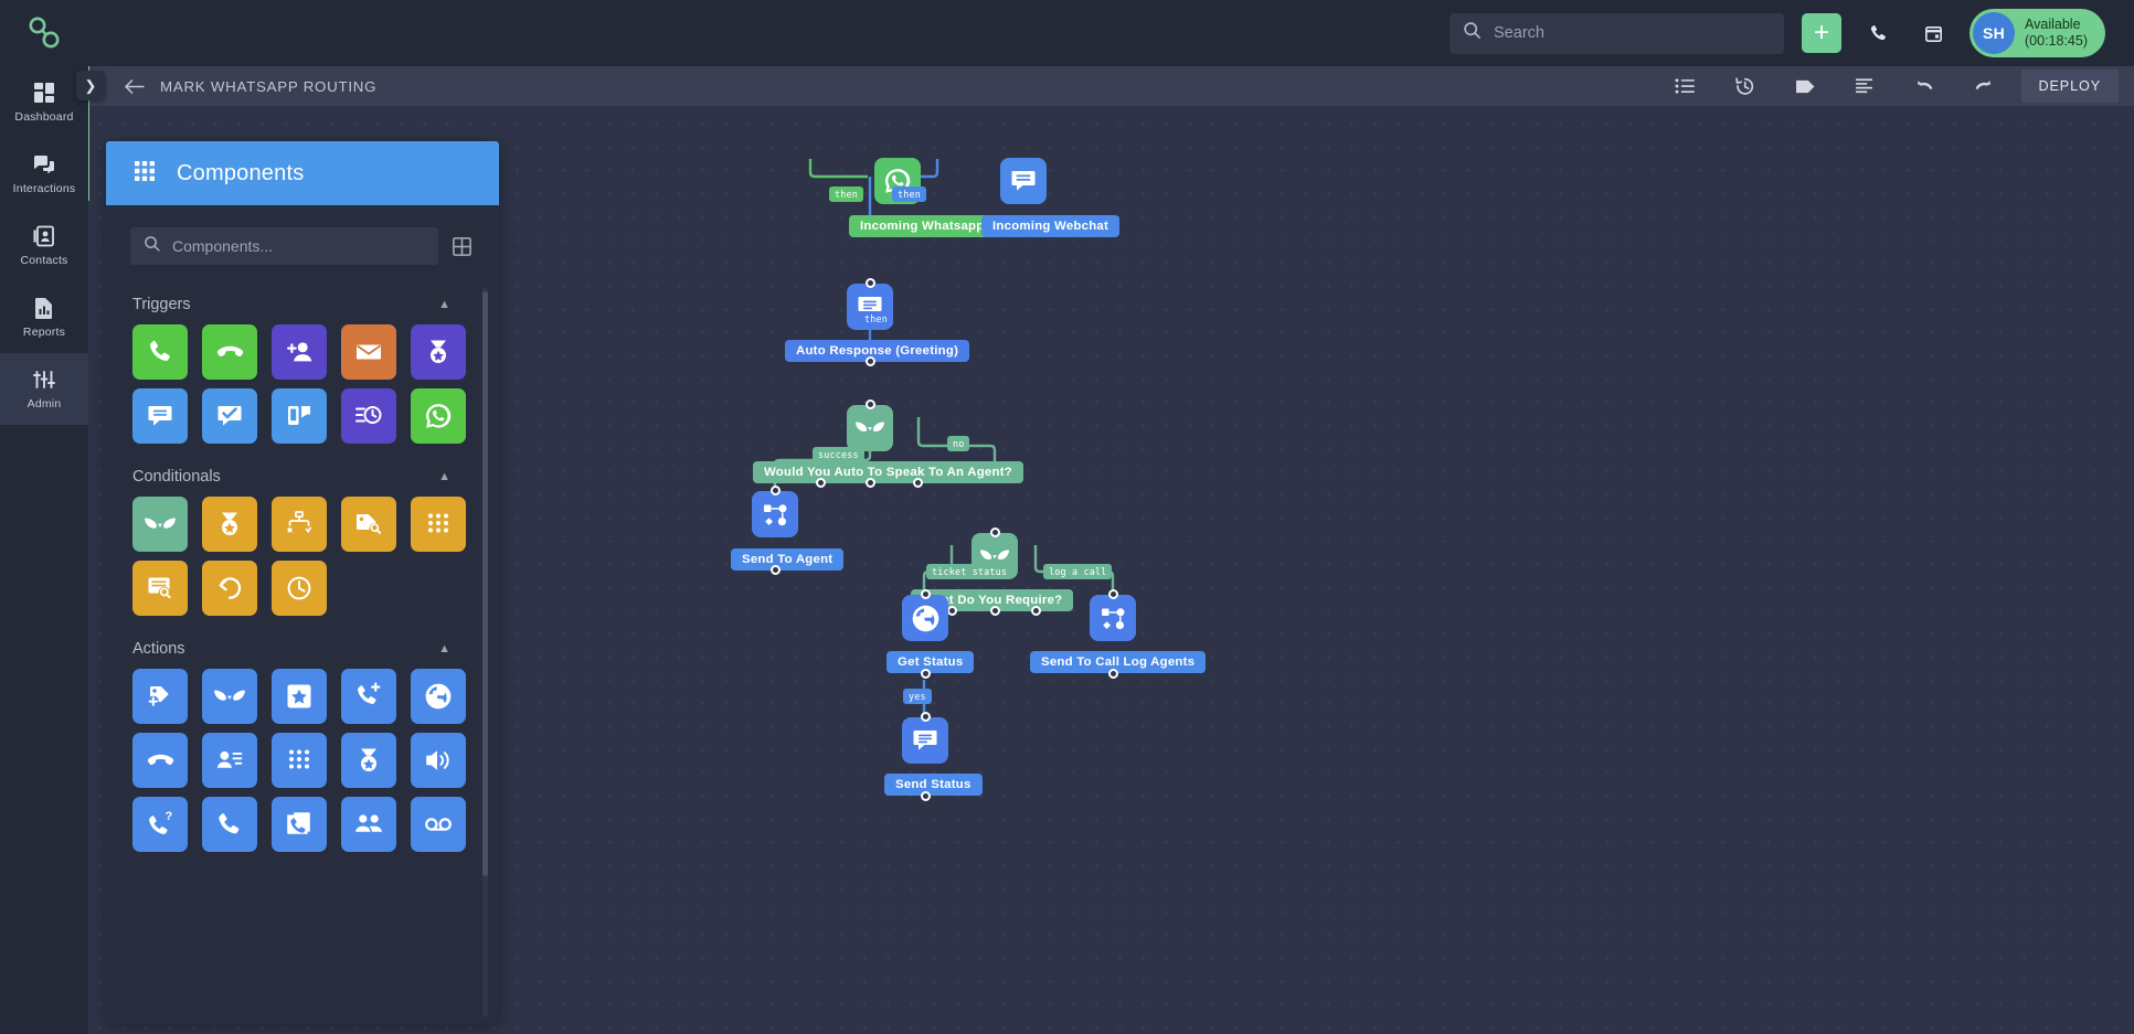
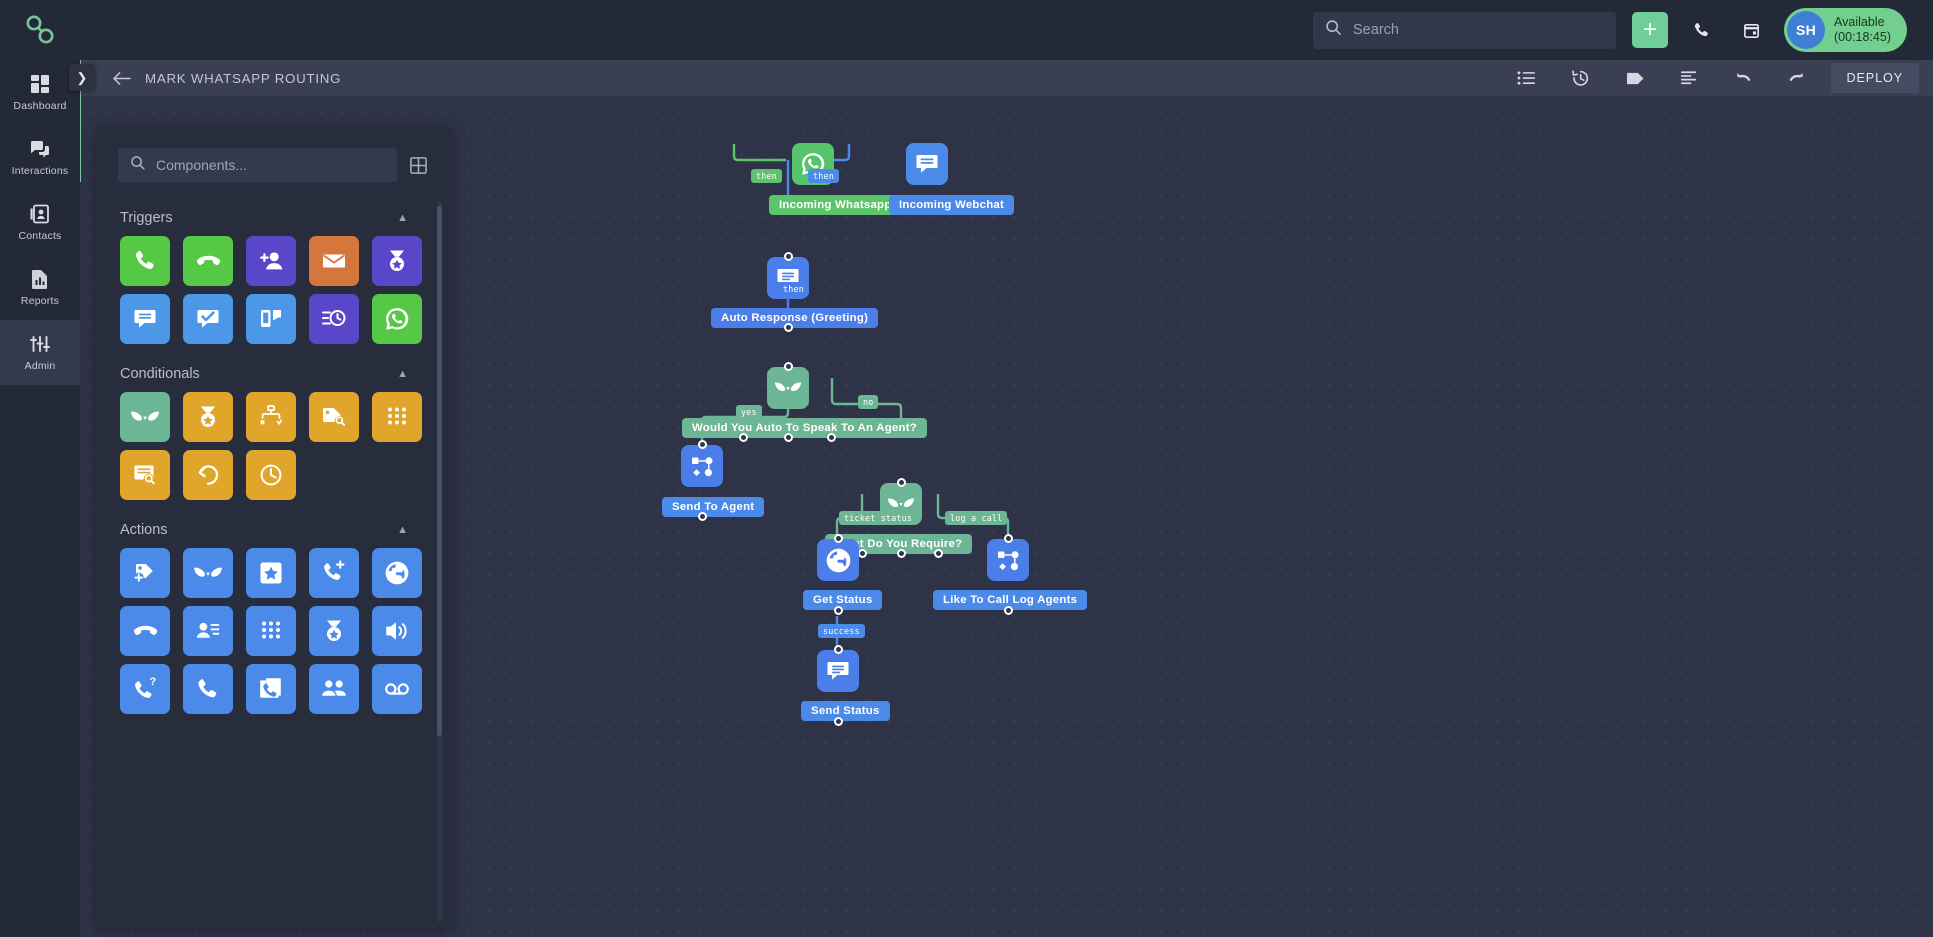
  Search
  +
  SH
  Available
  (00:18:45)
  Dashboard
  Interactions
  Contacts
  Reports
  Admin
  ❯
  MARK WHATSAPP ROUTING
  DEPLOY
  Incoming Whatsapp
  Incoming Webchat
  then
  then
  Auto Response (Greeting)
  then
  Would You Auto To Speak To An Agent?
- success
+ yes
  no
  Send To Agent
  t Do You Require?
  ticket status
  log a call
  Get Status
- yes
+ success
- Send To Call Log Agents
+ Like To Call Log Agents
  Send Status
- Components
  Components...
  Triggers
  ▲
  Conditionals
  ▲
  Actions
  ▲
  ?
